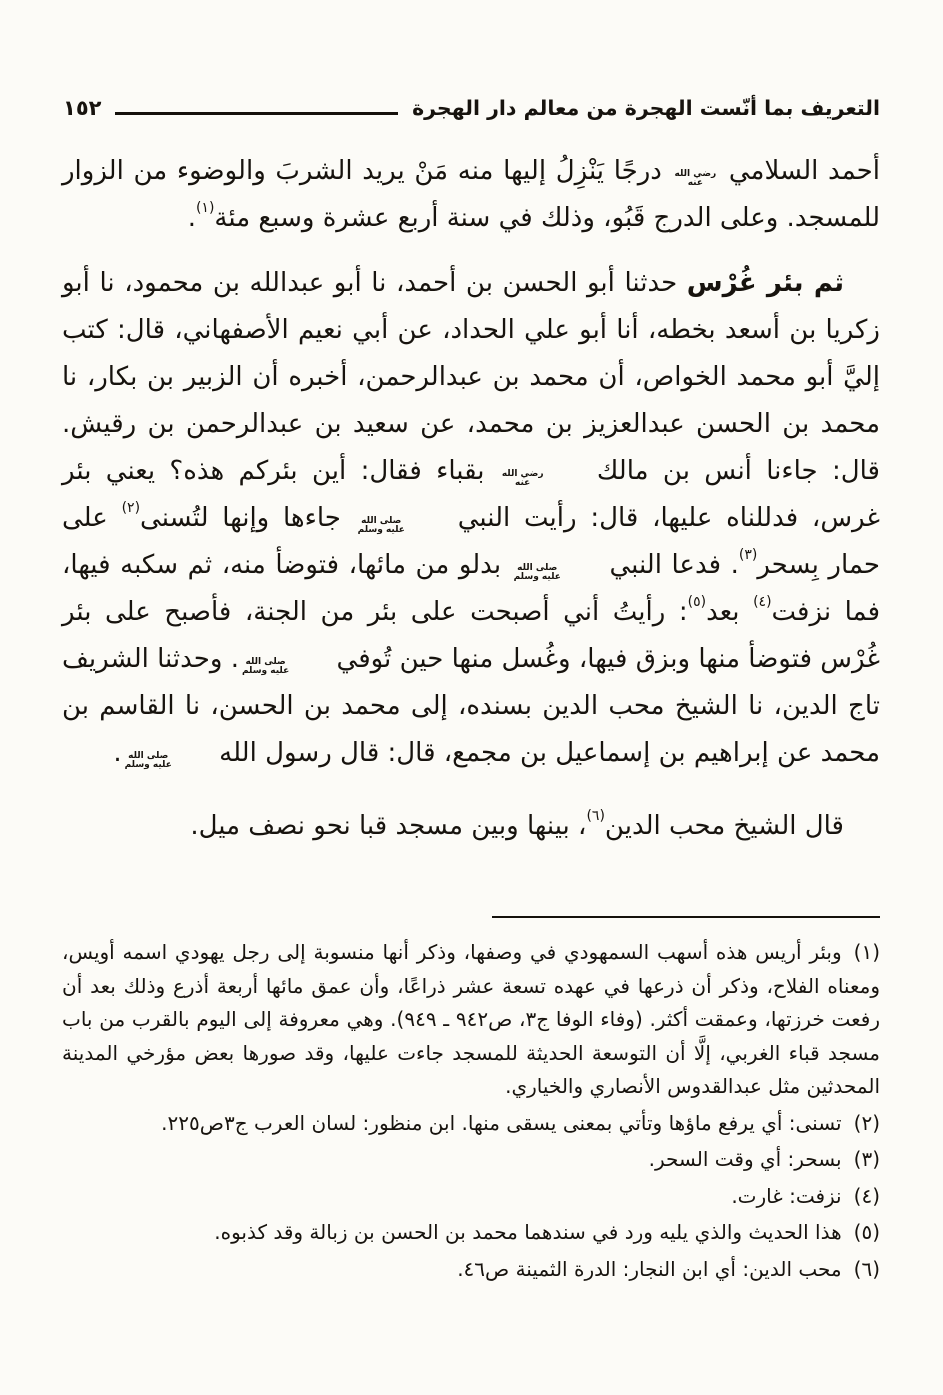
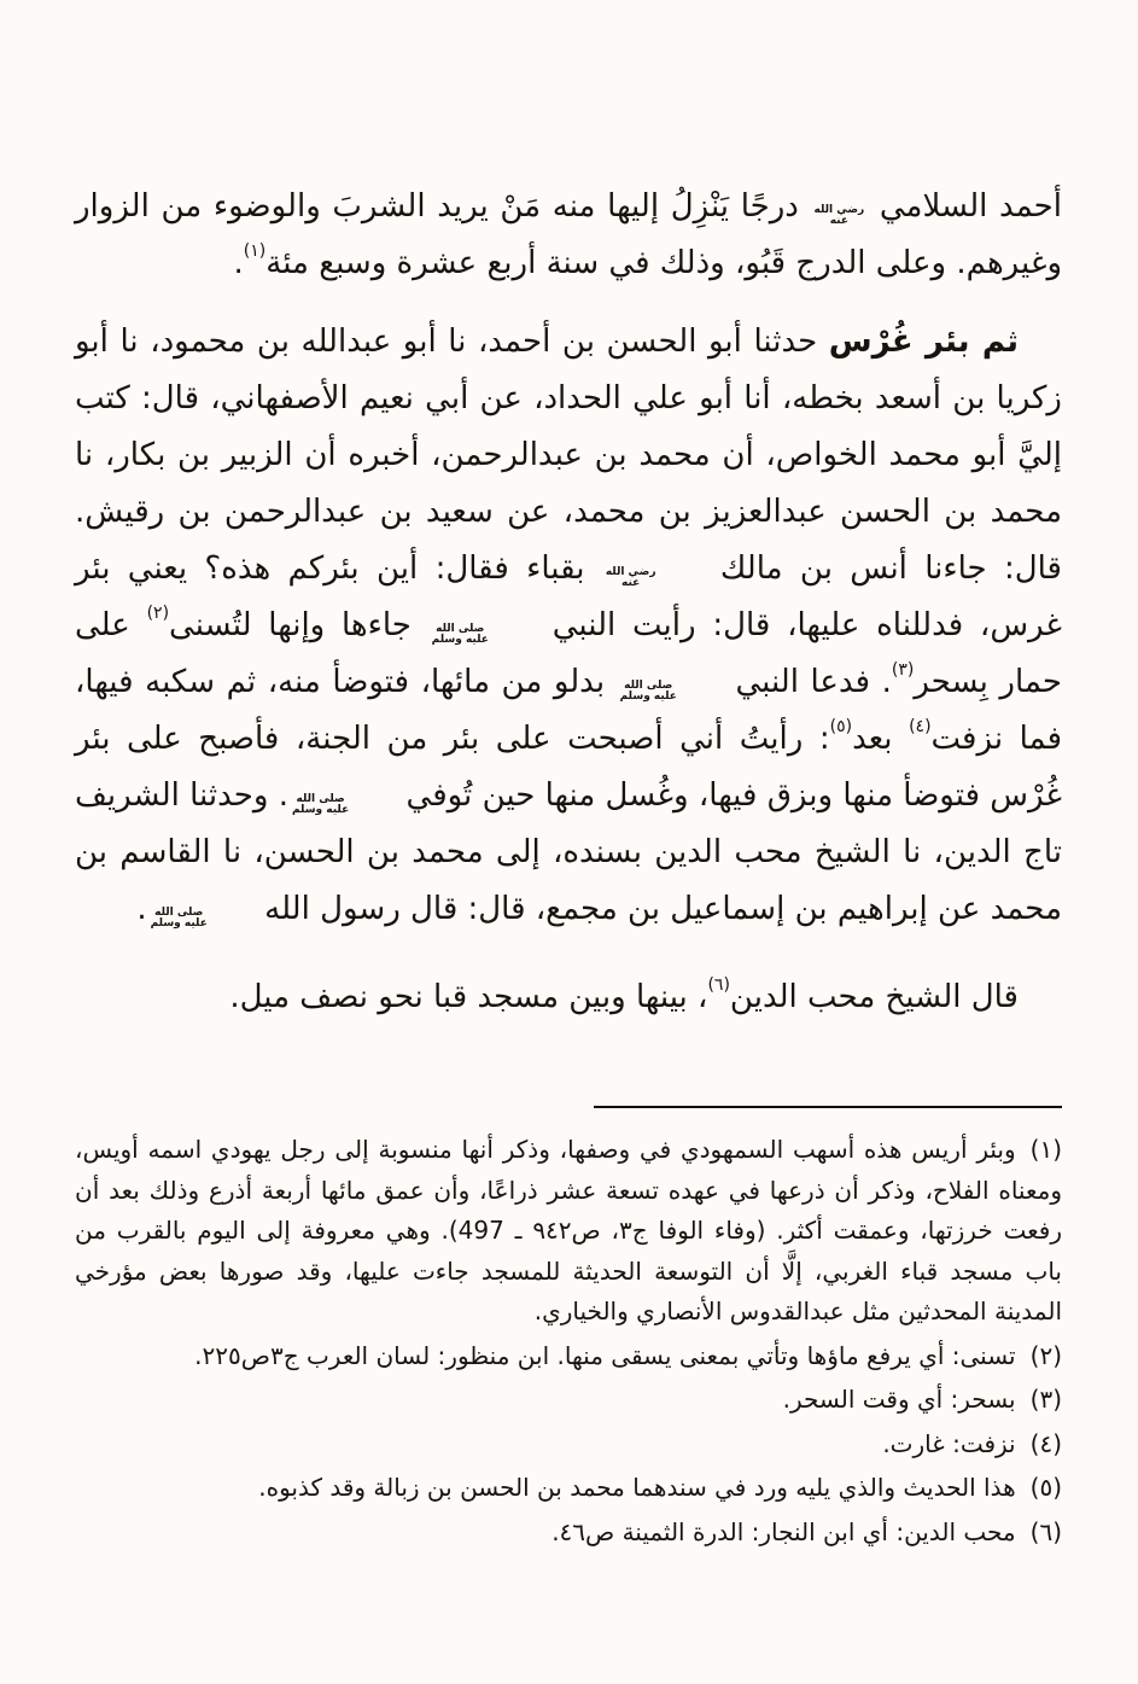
- التعريف بما أنّست الهجرة من معالم دار الهجرة
- ١٥٢
  أحمد السلامي
  رضي الله
  عنه
- درجًا يَنْزِلُ إليها منه مَنْ يريد الشربَ والوضوء من الزوار للمسجد. وعلى الدرج قَبُو، وذلك في سنة أربع عشرة وسبع مئة(١).
+ درجًا يَنْزِلُ إليها منه مَنْ يريد الشربَ والوضوء من الزوار وغيرهم. وعلى الدرج قَبُو، وذلك في سنة أربع عشرة وسبع مئة(١).
  ثم بئر غُرْس حدثنا أبو الحسن بن أحمد، نا أبو عبدالله بن محمود، نا أبو زكريا بن أسعد بخطه، أنا أبو علي الحداد، عن أبي نعيم الأصفهاني، قال: كتب إليَّ أبو محمد الخواص، أن محمد بن عبدالرحمن، أخبره أن الزبير بن بكار، نا محمد بن الحسن عبدالعزيز بن محمد، عن سعيد بن عبدالرحمن بن رقيش. قال: جاءنا أنس بن مالك
  رضي الله
  عنه
  بقباء فقال: أين بئركم هذه؟ يعني بئر غرس، فدللناه عليها، قال: رأيت النبي
  صلى الله
  عليه وسلم
  جاءها وإنها لتُسنى(٢) على حمار بِسحر(٣). فدعا النبي
  صلى الله
  عليه وسلم
  بدلو من مائها، فتوضأ منه، ثم سكبه فيها، فما نزفت(٤) بعد(٥): رأيتُ أني أصبحت على بئر من الجنة، فأصبح على بئر غُرْس فتوضأ منها وبزق فيها، وغُسل منها حين تُوفي
  صلى الله
  عليه وسلم
  . وحدثنا الشريف تاج الدين، نا الشيخ محب الدين بسنده، إلى محمد بن الحسن، نا القاسم بن محمد عن إبراهيم بن إسماعيل بن مجمع، قال: قال رسول الله
  صلى الله
  عليه وسلم
  .
  قال الشيخ محب الدين(٦)، بينها وبين مسجد قبا نحو نصف ميل.
- (١)وبئر أريس هذه أسهب السمهودي في وصفها، وذكر أنها منسوبة إلى رجل يهودي اسمه أويس، ومعناه الفلاح، وذكر أن ذرعها في عهده تسعة عشر ذراعًا، وأن عمق مائها أربعة أذرع وذلك بعد أن رفعت خرزتها، وعمقت أكثر. (وفاء الوفا ج٣، ص٩٤٢ ـ ٩٤٩). وهي معروفة إلى اليوم بالقرب من باب مسجد قباء الغربي، إلَّا أن التوسعة الحديثة للمسجد جاءت عليها، وقد صورها بعض مؤرخي المدينة المحدثين مثل عبدالقدوس الأنصاري والخياري.
+ (١)وبئر أريس هذه أسهب السمهودي في وصفها، وذكر أنها منسوبة إلى رجل يهودي اسمه أويس، ومعناه الفلاح، وذكر أن ذرعها في عهده تسعة عشر ذراعًا، وأن عمق مائها أربعة أذرع وذلك بعد أن رفعت خرزتها، وعمقت أكثر. (وفاء الوفا ج٣، ص٩٤٢ ـ 497). وهي معروفة إلى اليوم بالقرب من باب مسجد قباء الغربي، إلَّا أن التوسعة الحديثة للمسجد جاءت عليها، وقد صورها بعض مؤرخي المدينة المحدثين مثل عبدالقدوس الأنصاري والخياري.
  (٢)تسنى: أي يرفع ماؤها وتأتي بمعنى يسقى منها. ابن منظور: لسان العرب ج٣ص٢٢٥.
  (٣)بسحر: أي وقت السحر.
  (٤)نزفت: غارت.
  (٥)هذا الحديث والذي يليه ورد في سندهما محمد بن الحسن بن زبالة وقد كذبوه.
  (٦)محب الدين: أي ابن النجار: الدرة الثمينة ص٤٦.
